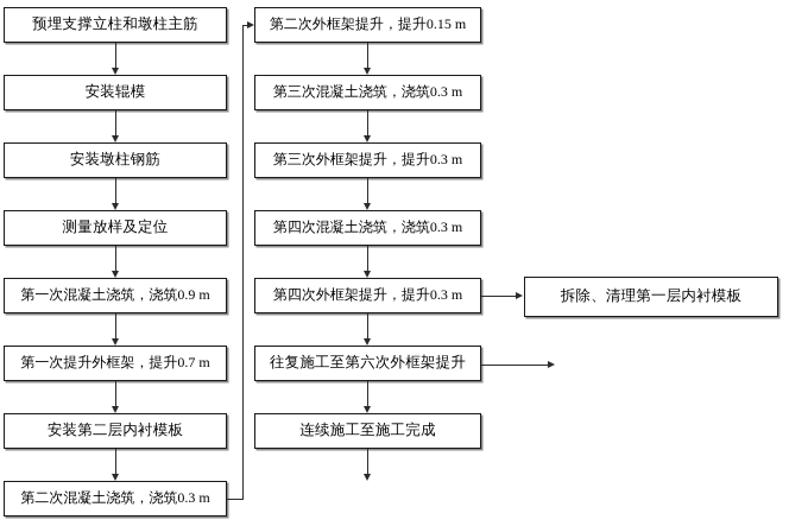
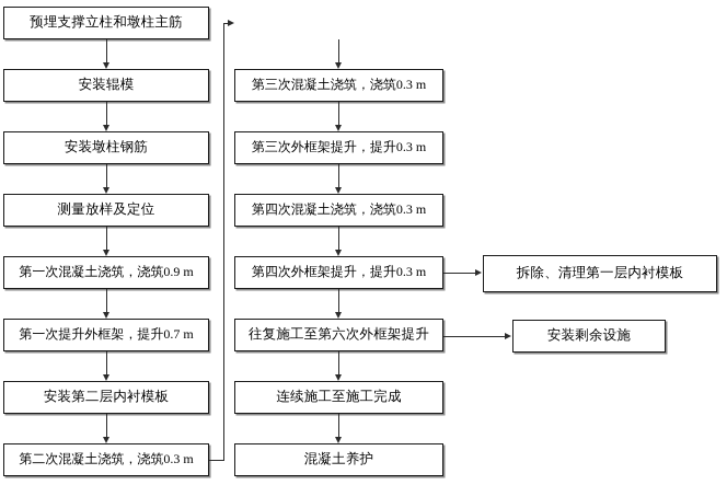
  预埋支撑立柱和墩柱主筋
  安装辊模
  安装墩柱钢筋
  测量放样及定位
  第一次混凝土浇筑，浇筑0.9 m
  第一次提升外框架，提升0.7 m
  安装第二层内衬模板
  第二次混凝土浇筑，浇筑0.3 m
- 第二次外框架提升，提升0.15 m
  第三次混凝土浇筑，浇筑0.3 m
  第三次外框架提升，提升0.3 m
  第四次混凝土浇筑，浇筑0.3 m
  第四次外框架提升，提升0.3 m
  往复施工至第六次外框架提升
  连续施工至施工完成
+ 混凝土养护
  拆除、清理第一层内衬模板
+ 安装剩余设施
